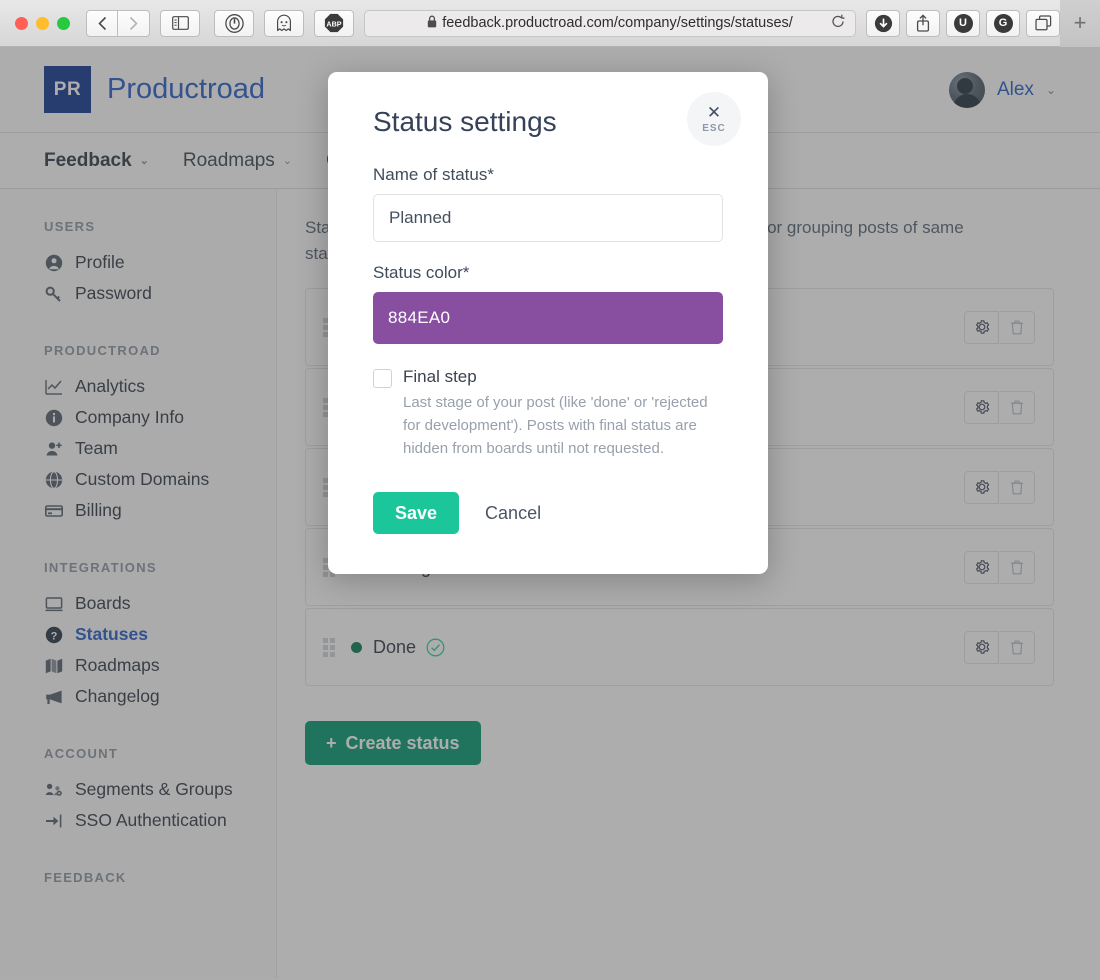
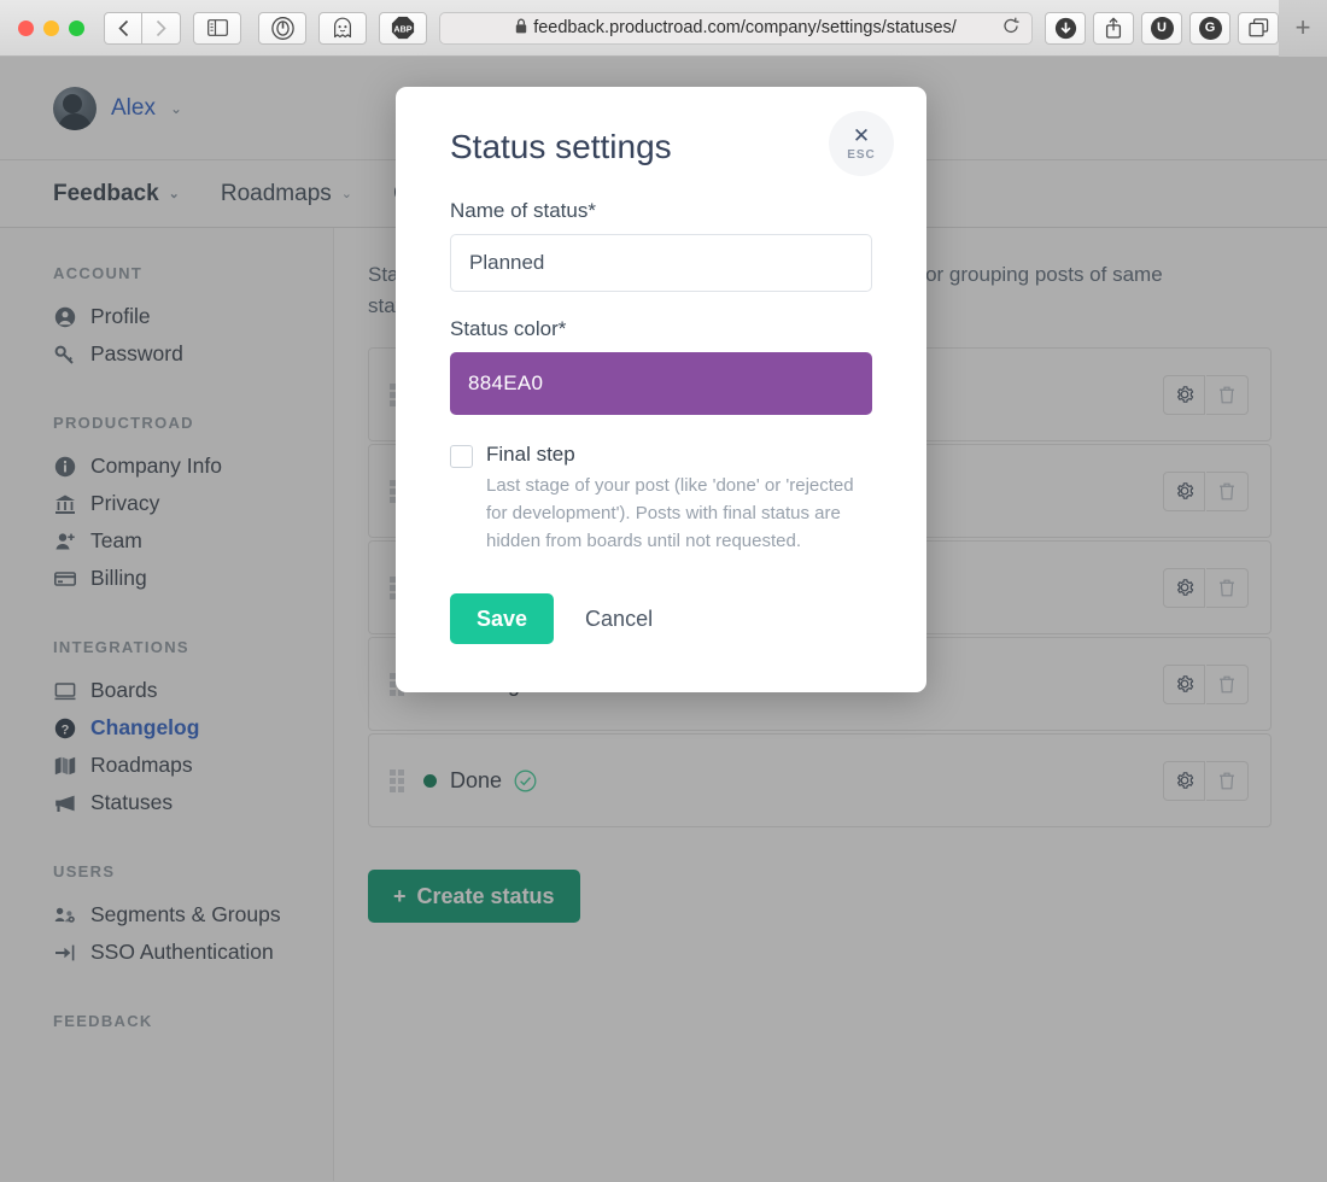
  ABP
  feedback.productroad.com/company/settings/statuses/
  U
  G
  +
- PR
- Productroad
  Alex
  ⌄
  Feedback
  ⌄
  Roadmaps
  ⌄
- USERS
+ ACCOUNT
  Profile
  Password
  PRODUCTROAD
- Analytics
  Company Info
+ Privacy
  Team
- Custom Domains
  Billing
  INTEGRATIONS
  Boards
  ?
- Statuses
+ Changelog
  Roadmaps
- Changelog
+ Statuses
- ACCOUNT
+ USERS
  Segments & Groups
  SSO Authentication
  FEEDBACK
  Done
  +
  Create status
  Status settings
  ✕
  ESC
  Name of status*
  Planned
  Status color*
  884EA0
  Final step
  Last stage of your post (like 'done' or 'rejected for development'). Posts with final status are hidden from boards until not requested.
  Save
  Cancel
